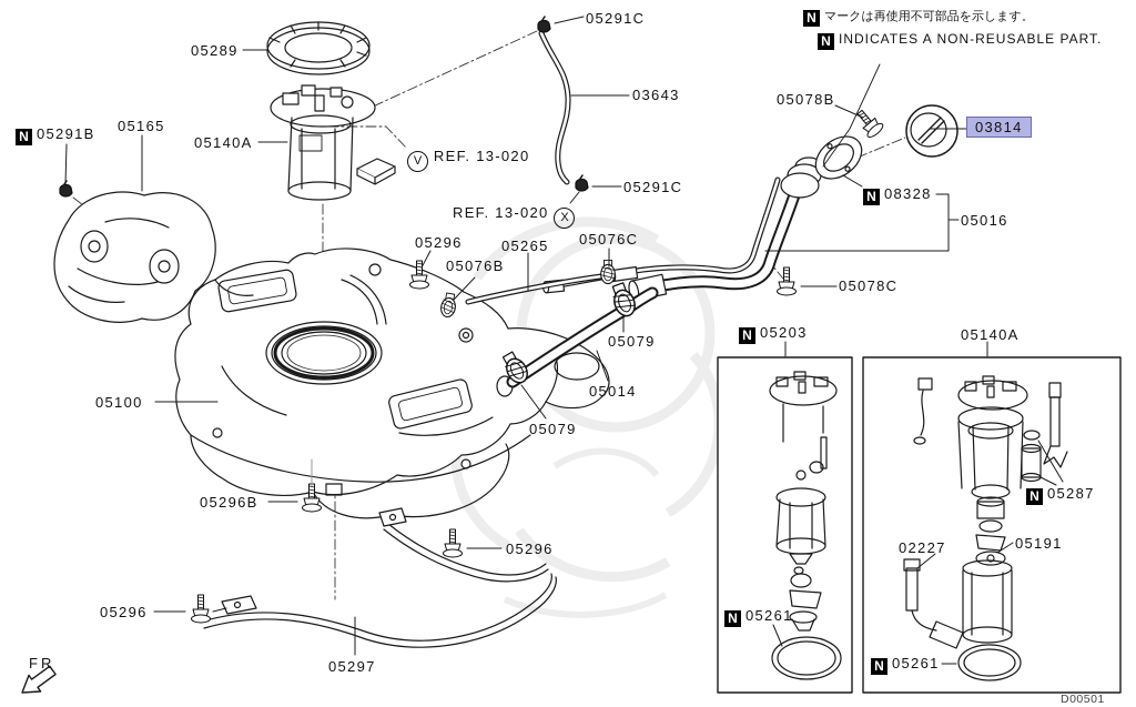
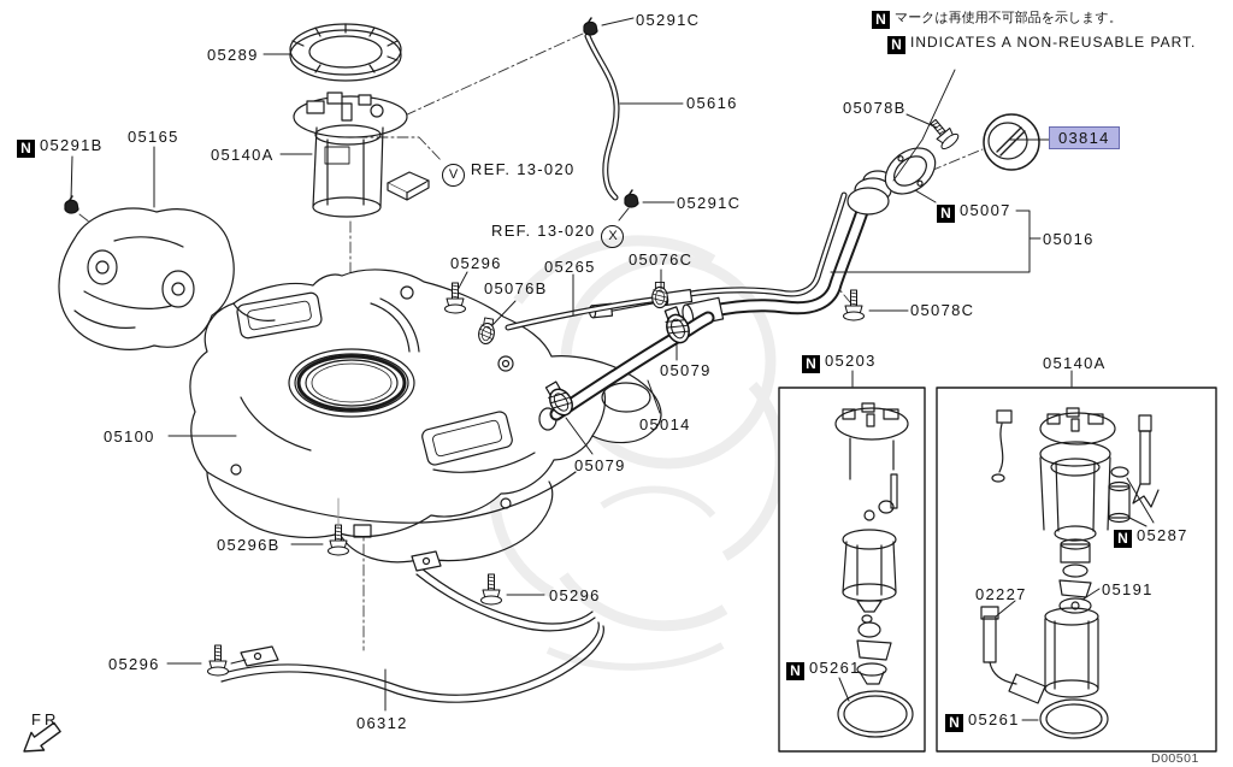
  N マークは再使用不可部品を示します。
  N INDICATES A NON-REUSABLE PART.
  05291C
  05289
- 03643
+ 05616
  05078B
  03814
  N 05291B
  05165
  05140A
  V REF. 13-020
  REF. 13-020 X
  05291C
- N 08328
+ N 05007
  05016
  05296
  05265
  05076C
  05076B
  05078C
  05079
  05014
  05079
  05100
  N 05203
  05140A
  N 05287
  05191
  02227
  05296B
  N 05261
  05296
  05296
  N 05261
- 05297
+ 06312
  FR
  D00501
